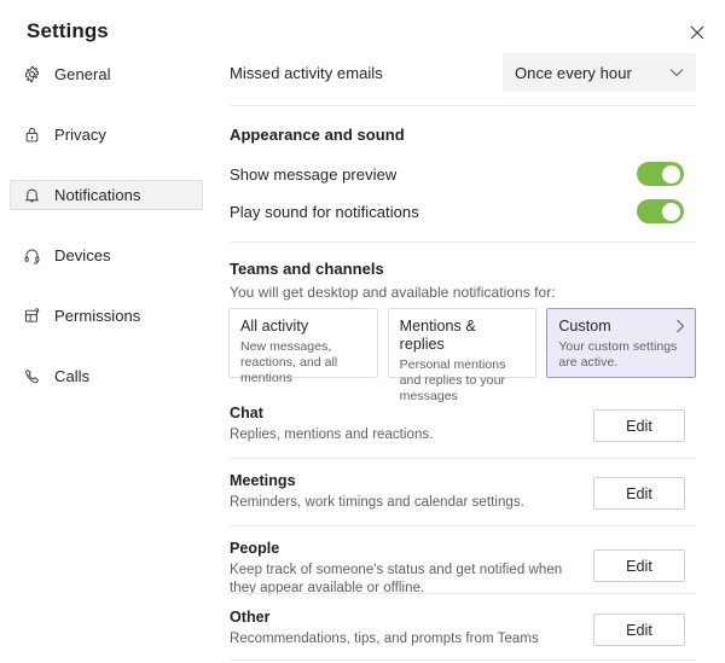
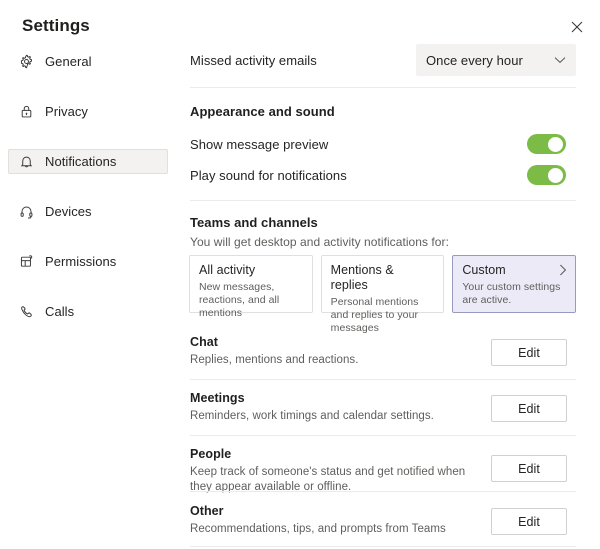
  Settings
  General
  Privacy
  Notifications
  Devices
  Permissions
  Calls
  Missed activity emails
  Once every hour
  Appearance and sound
  Show message preview
  Play sound for notifications
  Teams and channels
- You will get desktop and available notifications for:
+ You will get desktop and activity notifications for:
  All activity
  New messages, reactions, and all mentions
  Mentions & replies
  Personal mentions and replies to your messages
  Custom
  Your custom settings are active.
  Chat
  Replies, mentions and reactions.
  Edit
  Meetings
  Reminders, work timings and calendar settings.
  Edit
  People
  Keep track of someone's status and get notified when they appear available or offline.
  Edit
  Other
  Recommendations, tips, and prompts from Teams
  Edit
